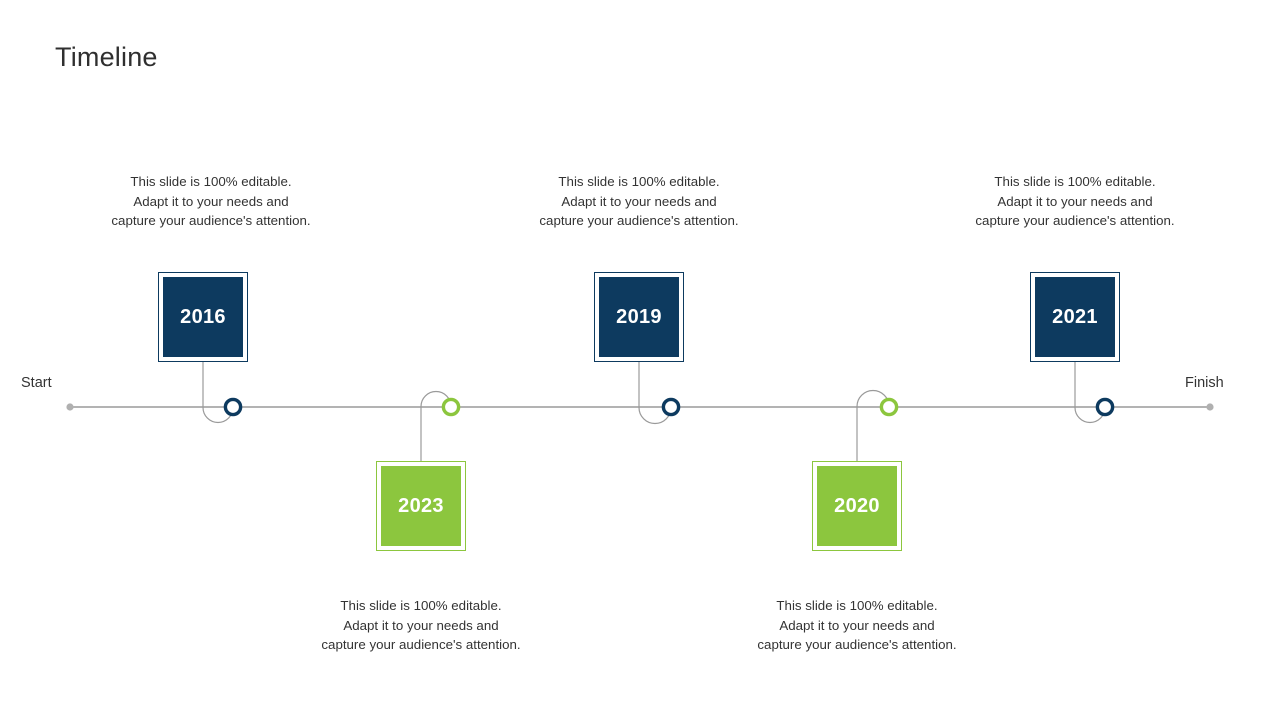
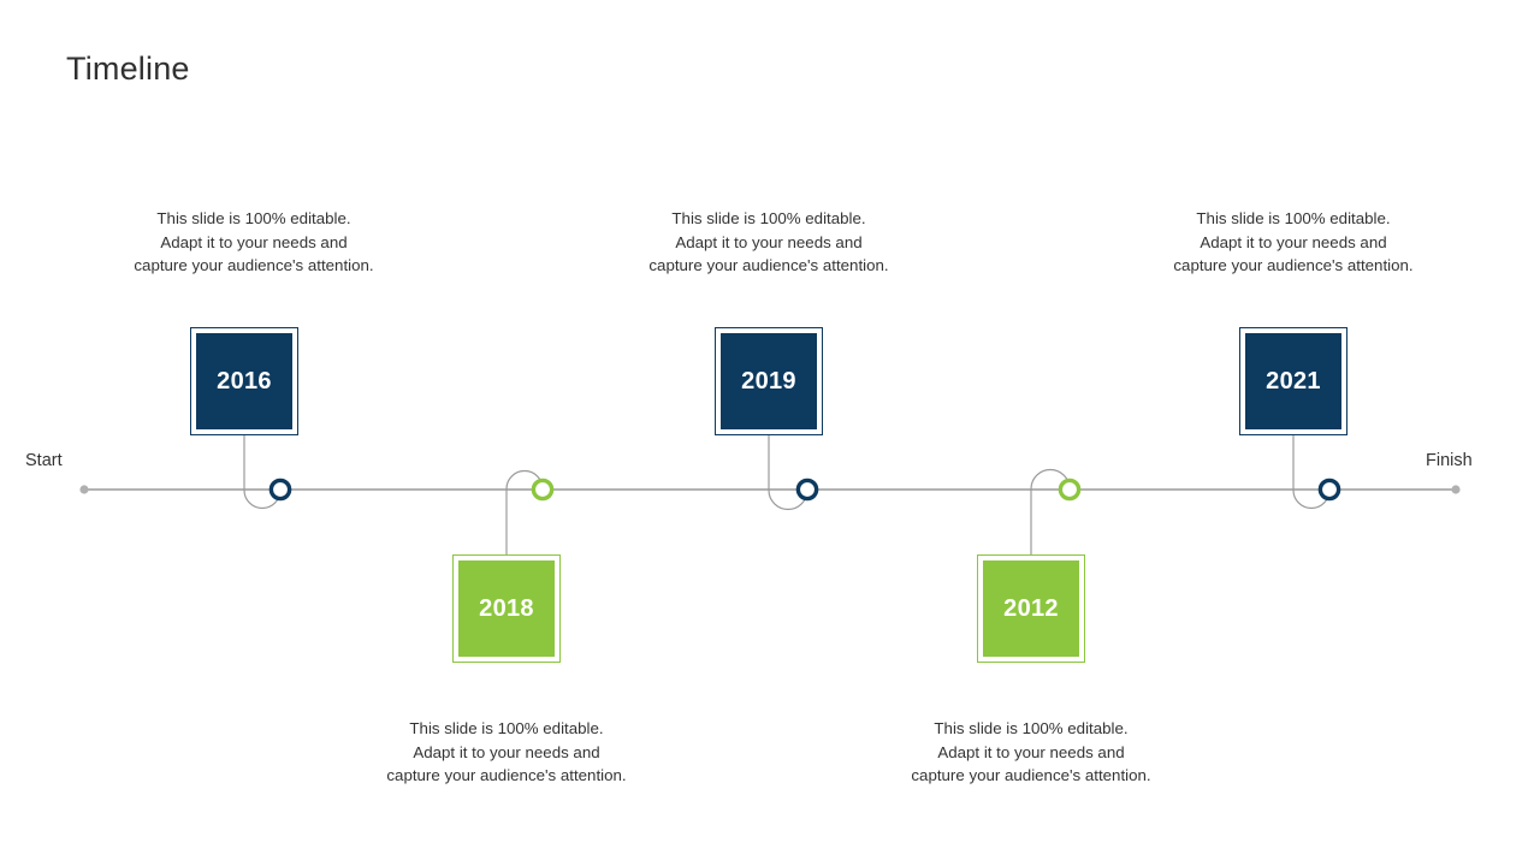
  Timeline
  Start
  Finish
  2016
  This slide is 100% editable.
  Adapt it to your needs and
  capture your audience's attention.
- 2023
+ 2018
  This slide is 100% editable.
  Adapt it to your needs and
  capture your audience's attention.
  2019
  This slide is 100% editable.
  Adapt it to your needs and
  capture your audience's attention.
- 2020
+ 2012
  This slide is 100% editable.
  Adapt it to your needs and
  capture your audience's attention.
  2021
  This slide is 100% editable.
  Adapt it to your needs and
  capture your audience's attention.
